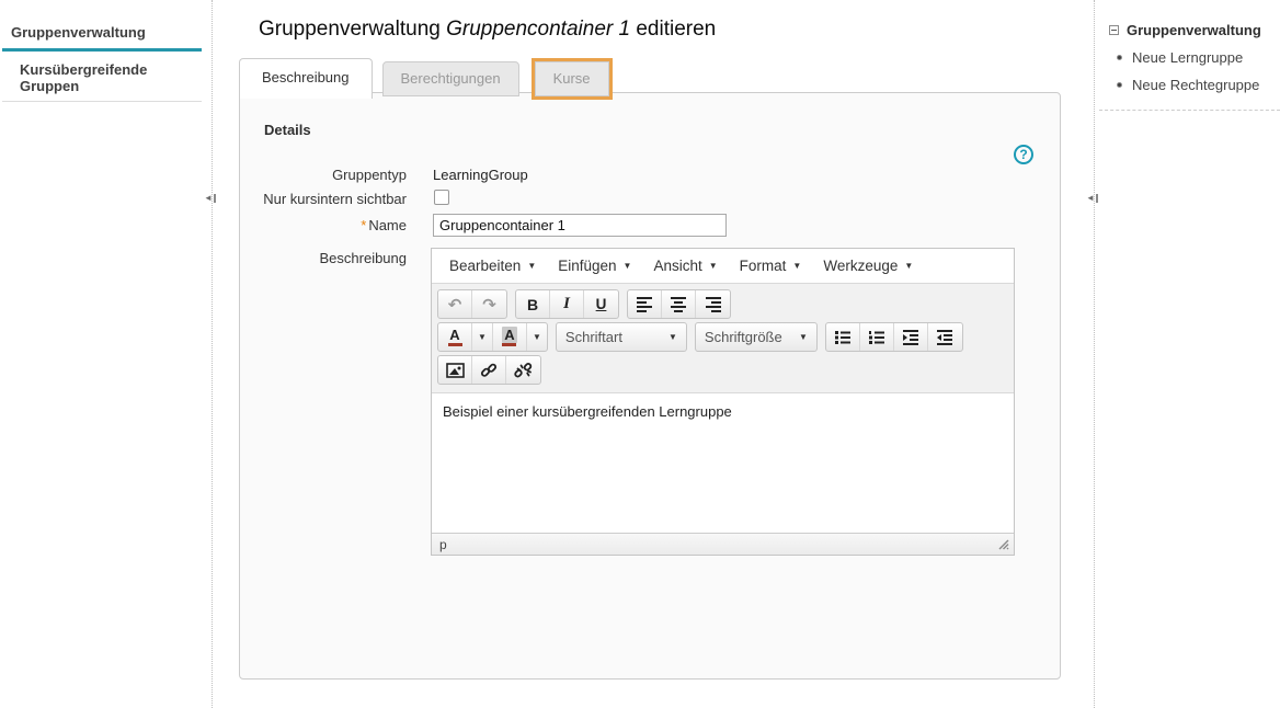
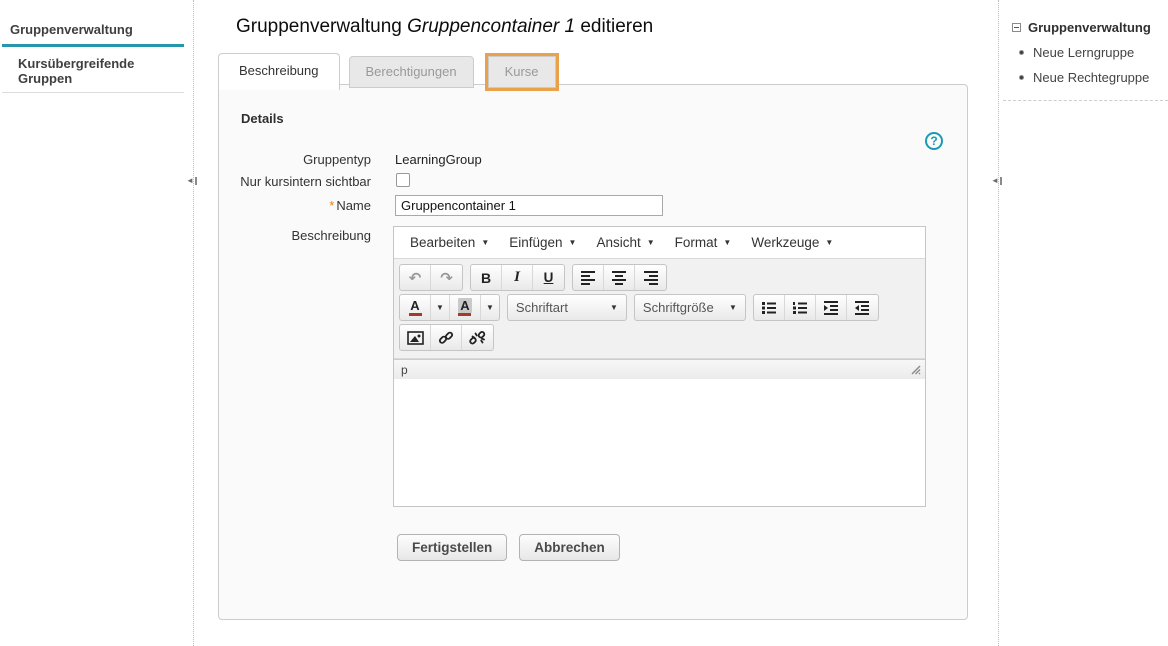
  Gruppenverwaltung
  Kursübergreifende Gruppen
  ◄
  Gruppenverwaltung Gruppencontainer 1 editieren
  Beschreibung
  Berechtigungen
  Kurse
  Details
  ?
  Gruppentyp
  LearningGroup
  Nur kursintern sichtbar
  * Name
  Gruppencontainer 1
  Beschreibung
  Bearbeiten
  ▼
  Einfügen
  ▼
  Ansicht
  ▼
  Format
  ▼
  Werkzeuge
  ▼
  ↶
  ↷
  B
  I
  U
  A
  ▼
  A
  ▼
  Schriftart
  ▼
  Schriftgröße
  ▼
- Beispiel einer kursübergreifenden Lerngruppe
  p
+ Fertigstellen
+ Abbrechen
  ◄
  Gruppenverwaltung
  Neue Lerngruppe
  Neue Rechtegruppe
